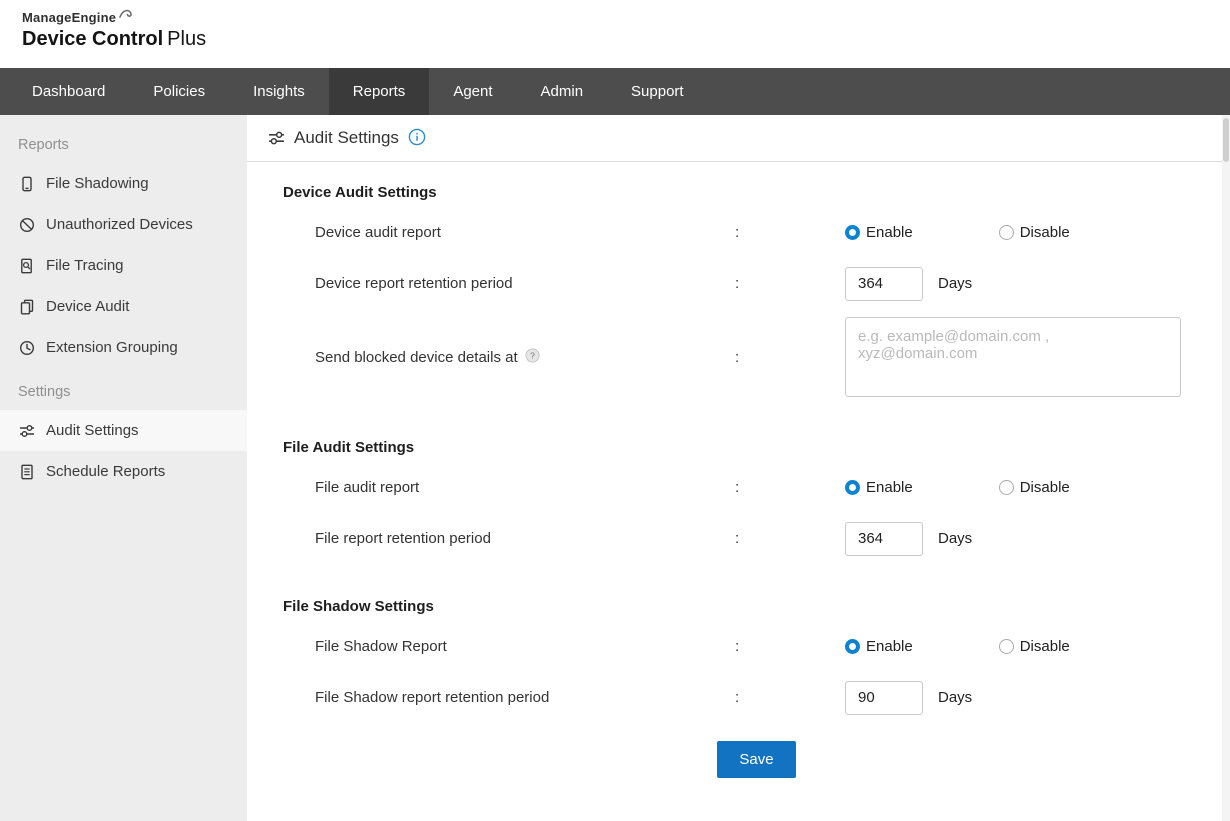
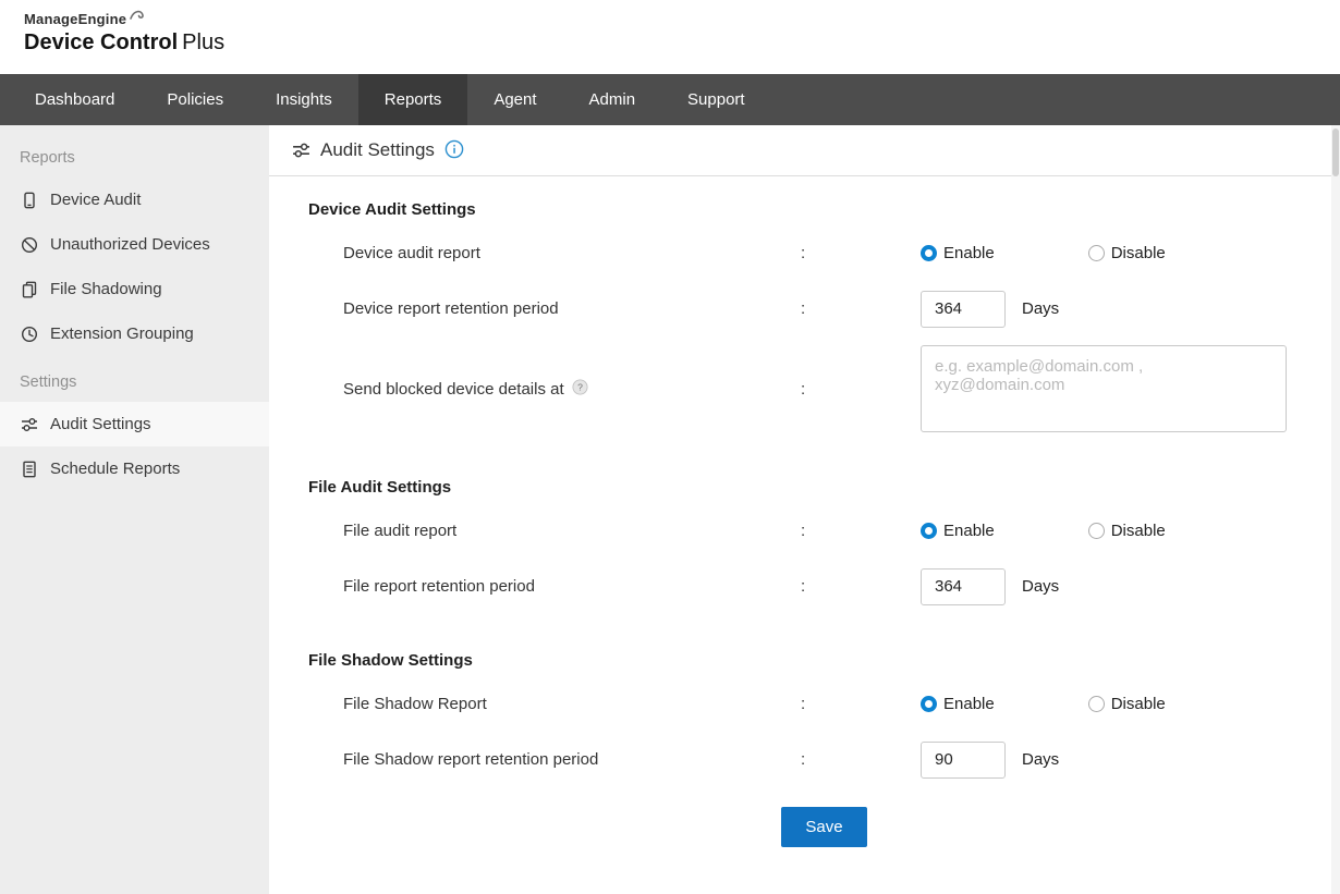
  ManageEngine
  Device Control Plus
  Dashboard
  Policies
  Insights
  Reports
  Agent
  Admin
  Support
  Reports
- File Shadowing
+ Device Audit
  Unauthorized Devices
- File Tracing
- Device Audit
+ File Shadowing
  Extension Grouping
  Settings
  Audit Settings
  Schedule Reports
  Audit Settings
  Device Audit Settings
  Device audit report
  :
  Enable
  Disable
  Device report retention period
  :
  364
  Days
  Send blocked device details at
  ?
  :
  File Audit Settings
  File audit report
  :
  Enable
  Disable
  File report retention period
  :
  364
  Days
  File Shadow Settings
  File Shadow Report
  :
  Enable
  Disable
  File Shadow report retention period
  :
  90
  Days
  Save
